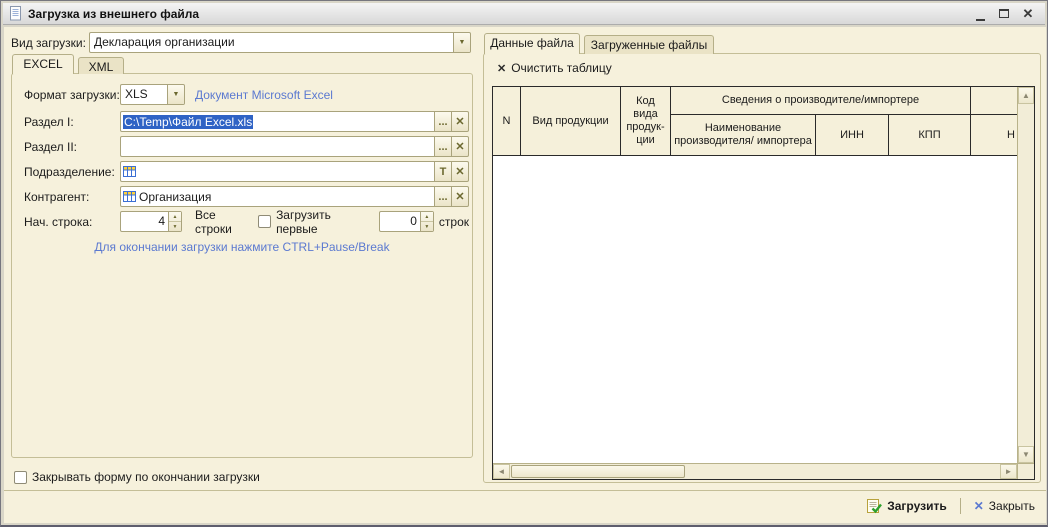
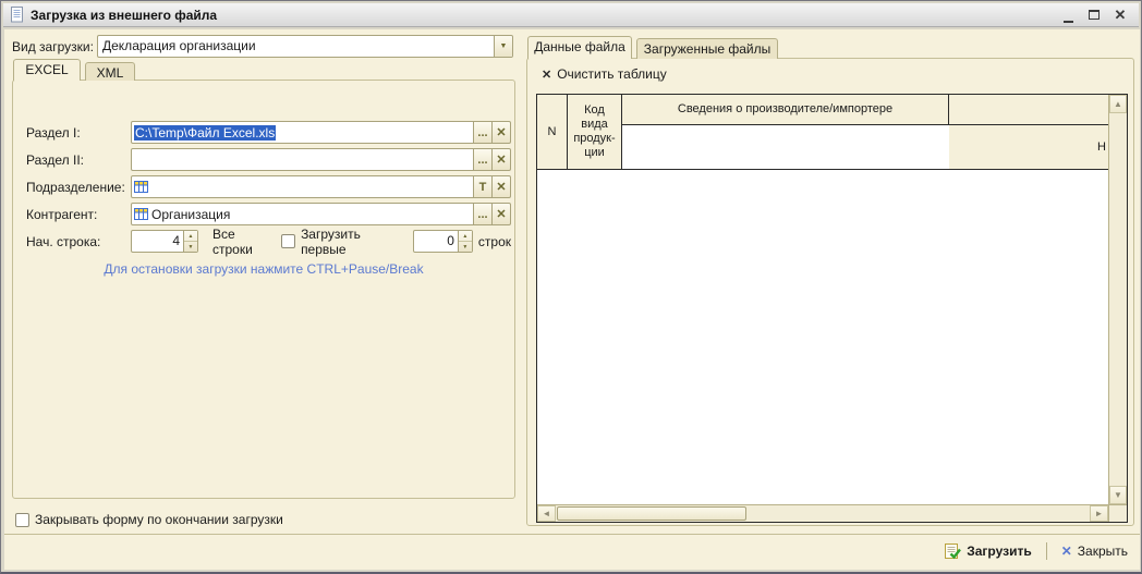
  Загрузка из внешнего файла
  ✕
  Вид загрузки:
  Декларация организации
  EXCEL
  XML
- Формат загрузки:
- XLS
- Документ Microsoft Excel
  Раздел I:
  C:\Temp\Файл Excel.xls
  ...
  ✕
  Раздел II:
  ...
  ✕
  Подразделение:
  T
  ✕
  Контрагент:
  Организация
  ...
  ✕
  Нач. строка:
  4
  Все строки
  Загрузить первые
  0
  строк
- Для окончании загрузки нажмите CTRL+Pause/Break
+ Для остановки загрузки нажмите CTRL+Pause/Break
  Закрывать форму по окончании загрузки
  Данные файла
  Загруженные файлы
  ✕
  Очистить таблицу
  N
- Вид продукции
  Код вида продук-ции
  Сведения о производителе/импортере
- Наименование производителя/ импортера
- ИНН
- КПП
  Н
  ◄
  ►
  ▲
  ▼
  Загрузить
  ✕
  Закрыть
